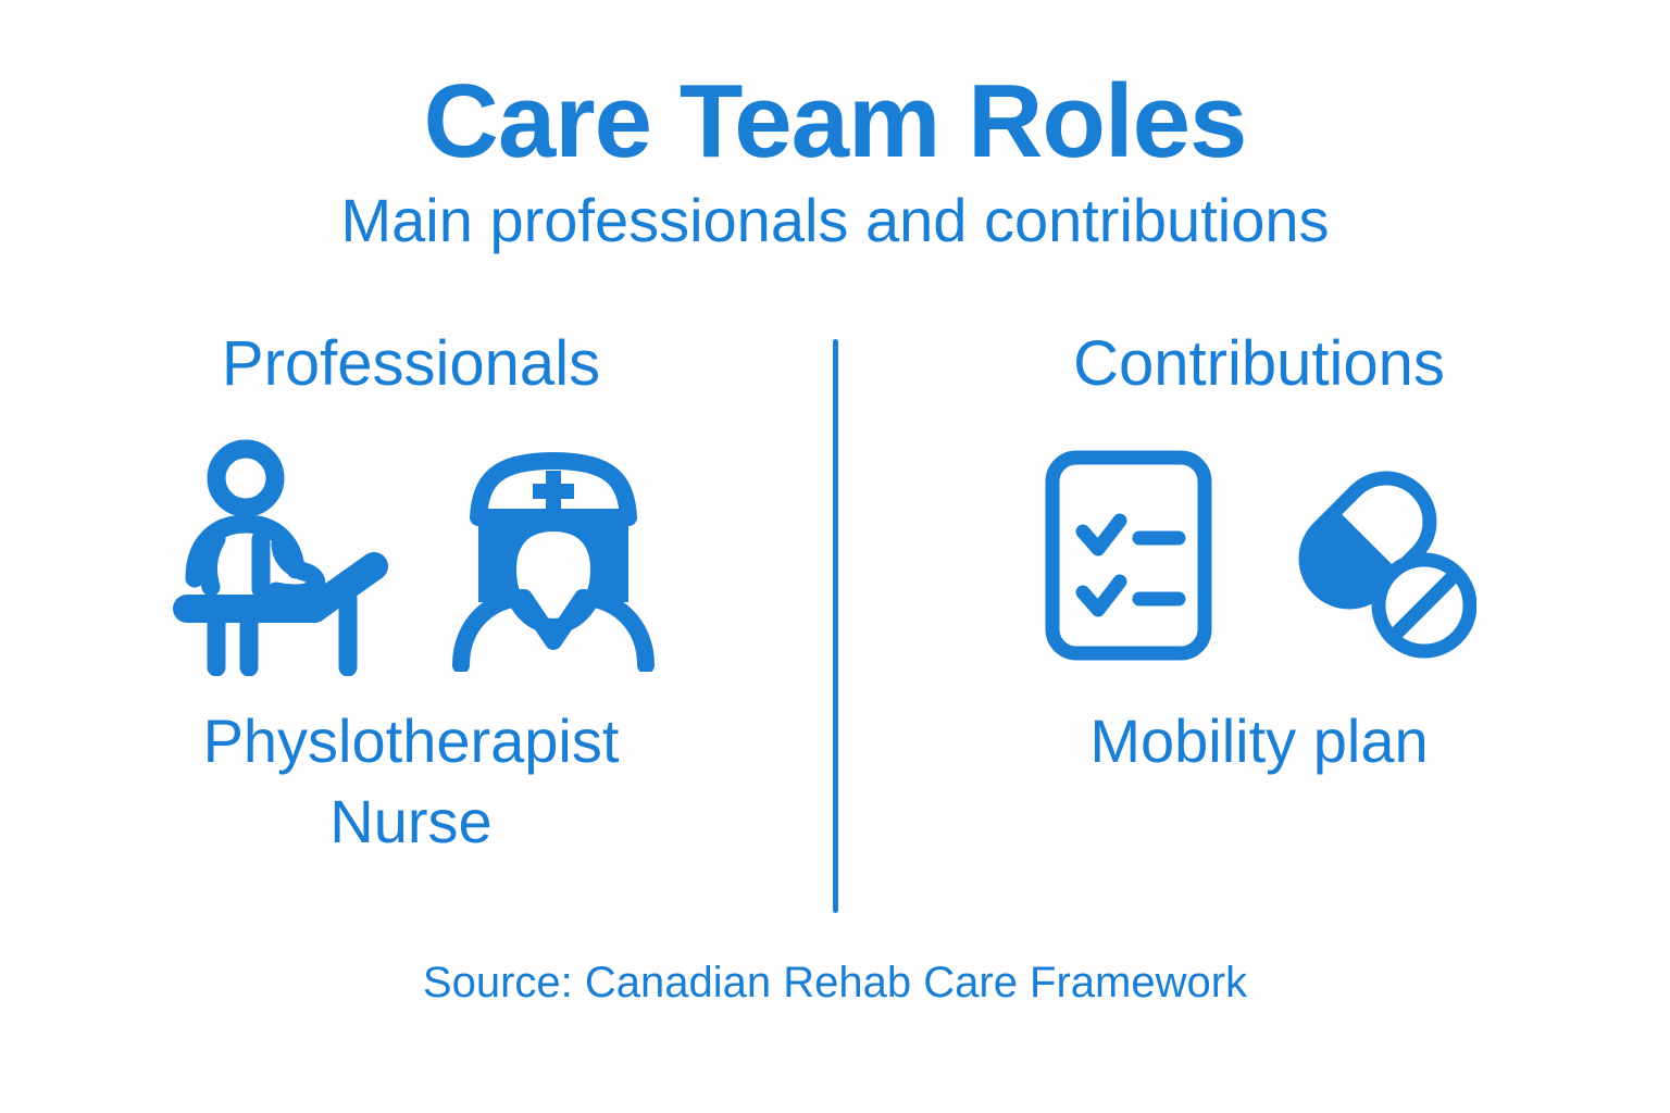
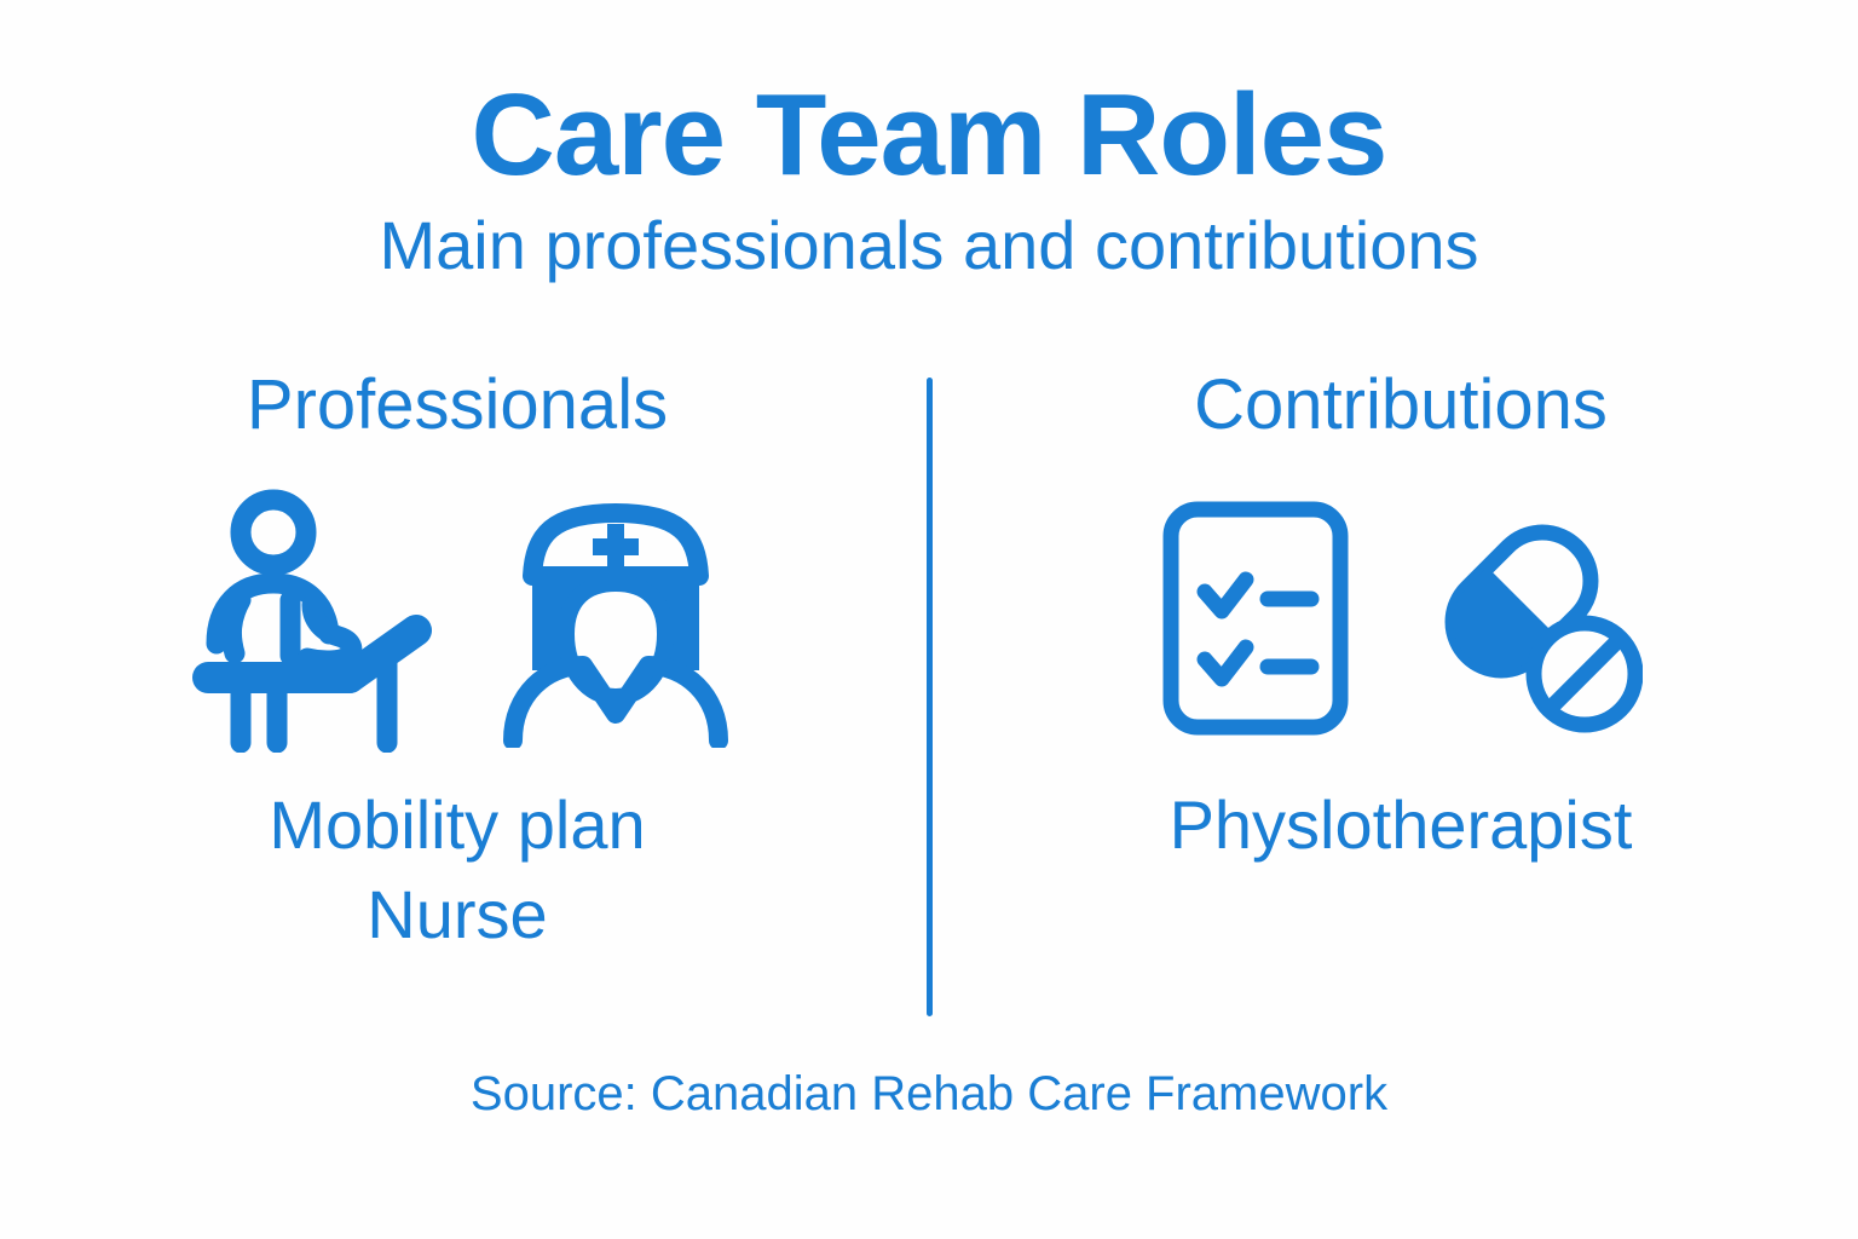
  Care Team Roles
  Main professionals and contributions
  Professionals
- Physlotherapist
+ Mobility plan
  Nurse
  Contributions
- Mobility plan
+ Physlotherapist
  Source: Canadian Rehab Care Framework
